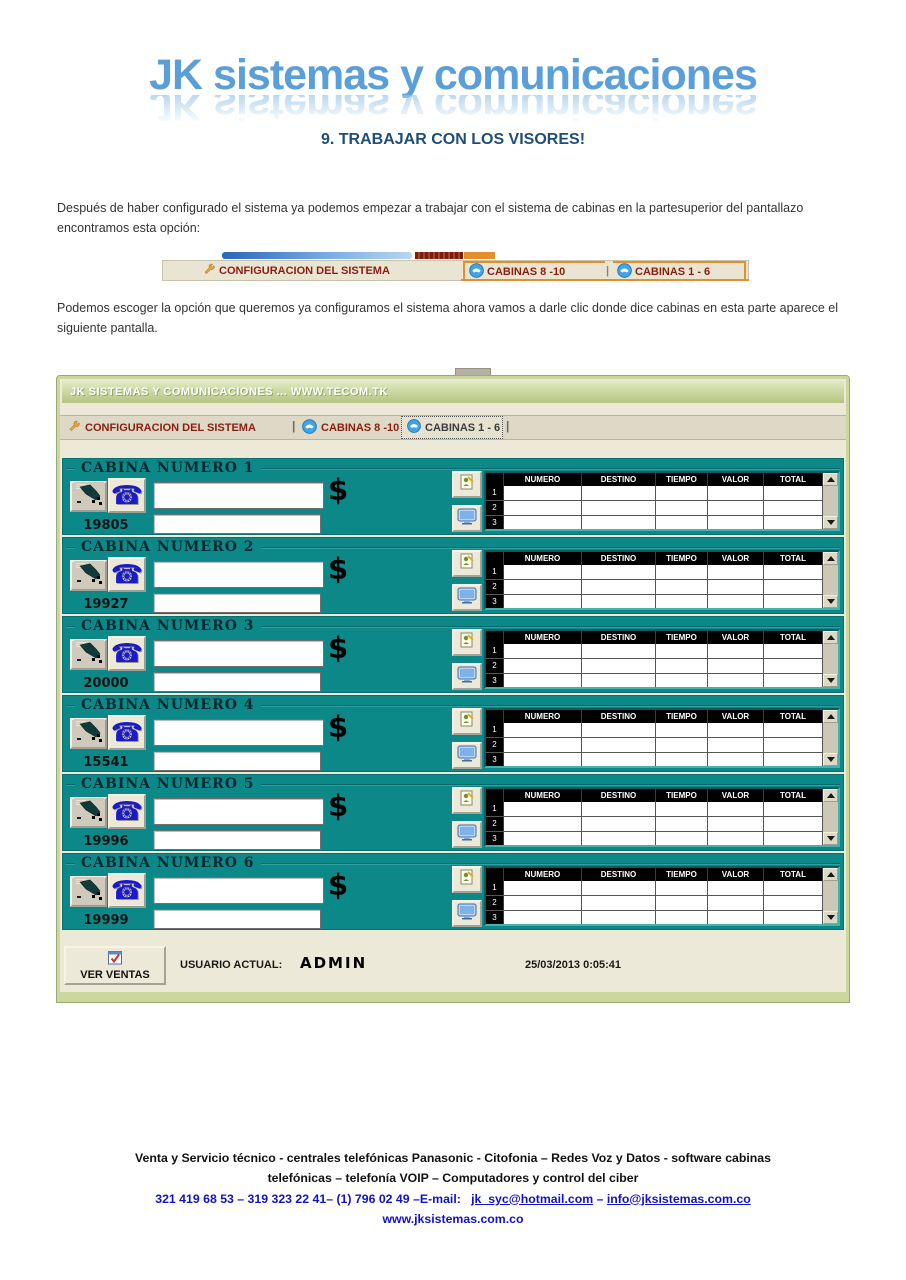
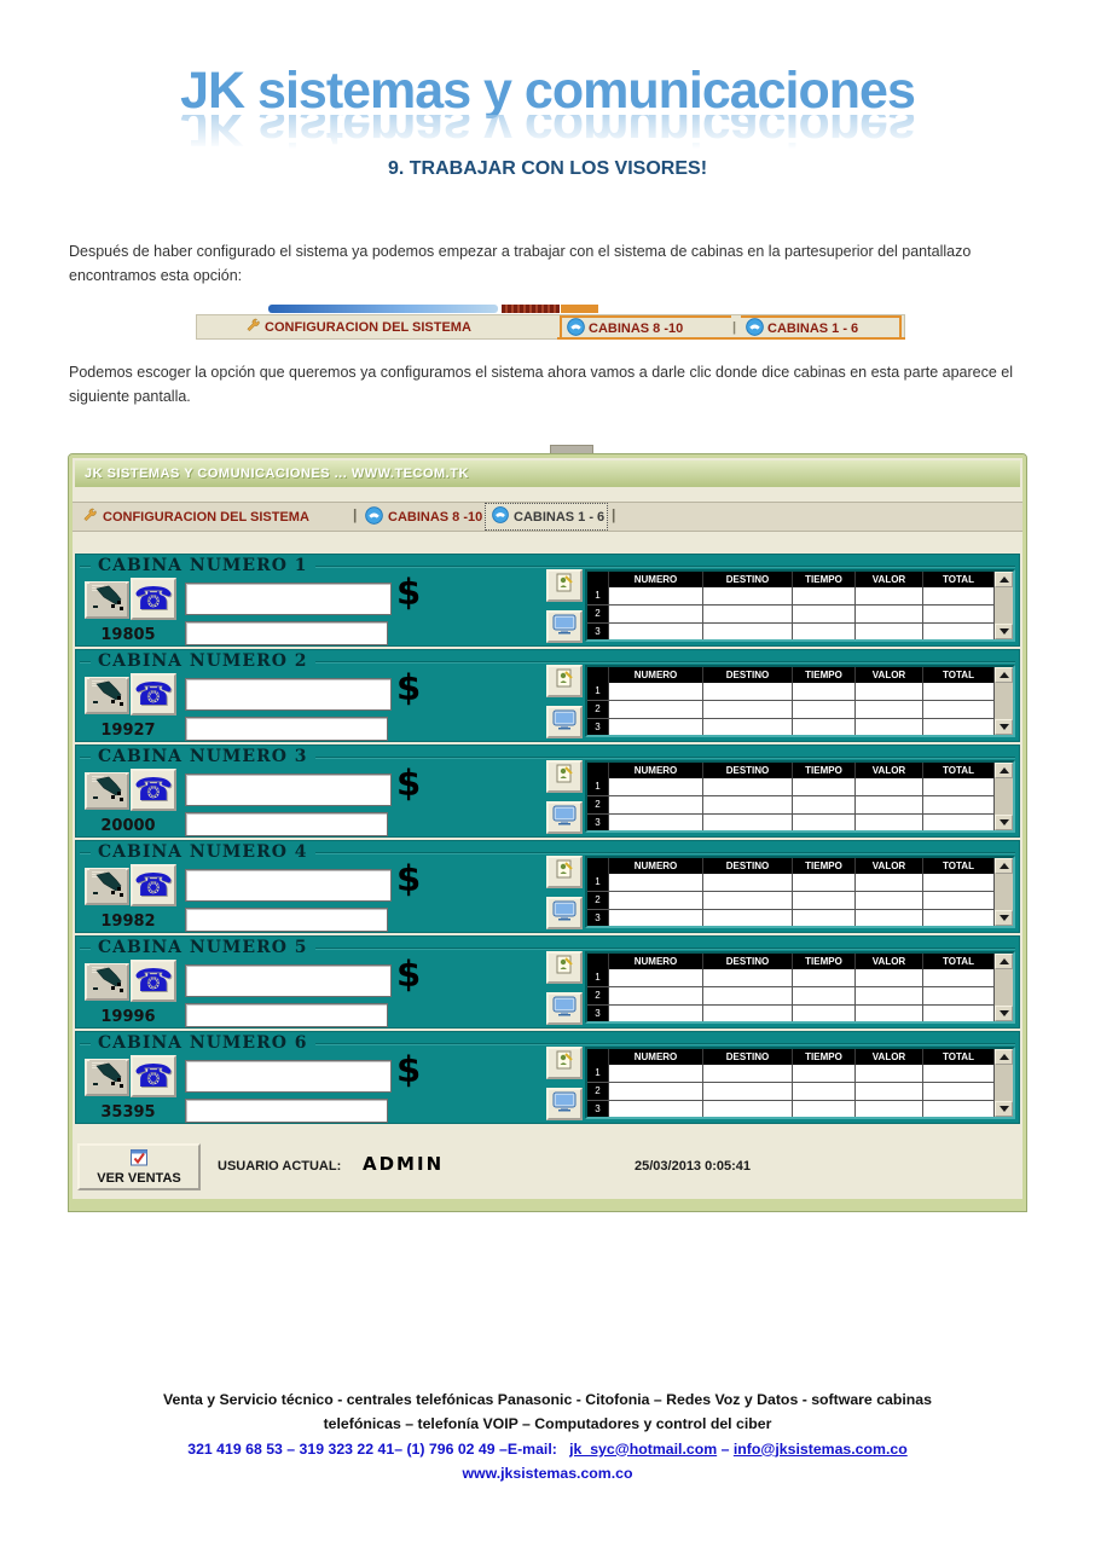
  JK sistemas y comunicaciones
  9. TRABAJAR CON LOS VISORES!
  Después de haber configurado el sistema ya podemos empezar a trabajar con el sistema de cabinas en la partesuperior del pantallazo encontramos esta opción:
  CONFIGURACION DEL SISTEMA
  CABINAS 8 -10
  |
  CABINAS 1 - 6
  Podemos escoger la opción que queremos ya configuramos el sistema ahora vamos a darle clic donde dice cabinas en esta parte aparece el siguiente pantalla.
  JK SISTEMAS Y COMUNICACIONES ... WWW.TECOM.TK
  CONFIGURACION DEL SISTEMA
  |
  CABINAS 8 -10
  CABINAS 1 - 6
  |
  CABINA NUMERO 1
  ☎
  19805
  $
  NUMERO
  DESTINO
  TIEMPO
  VALOR
  TOTAL
  1
  2
  3
  CABINA NUMERO 2
  ☎
  19927
  $
  NUMERO
  DESTINO
  TIEMPO
  VALOR
  TOTAL
  1
  2
  3
  CABINA NUMERO 3
  ☎
  20000
  $
  NUMERO
  DESTINO
  TIEMPO
  VALOR
  TOTAL
  1
  2
  3
  CABINA NUMERO 4
  ☎
- 15541
+ 19982
  $
  NUMERO
  DESTINO
  TIEMPO
  VALOR
  TOTAL
  1
  2
  3
  CABINA NUMERO 5
  ☎
  19996
  $
  NUMERO
  DESTINO
  TIEMPO
  VALOR
  TOTAL
  1
  2
  3
  CABINA NUMERO 6
  ☎
- 19999
+ 35395
  $
  NUMERO
  DESTINO
  TIEMPO
  VALOR
  TOTAL
  1
  2
  3
  VER VENTAS
  USUARIO ACTUAL:
  ADMIN
  25/03/2013 0:05:41
  Venta y Servicio técnico - centrales telefónicas Panasonic - Citofonia – Redes Voz y Datos - software cabinas
  telefónicas – telefonía VOIP – Computadores y control del ciber
  321 419 68 53 – 319 323 22 41– (1) 796 02 49 –E-mail: jk_syc@hotmail.com – info@jksistemas.com.co
  www.jksistemas.com.co
